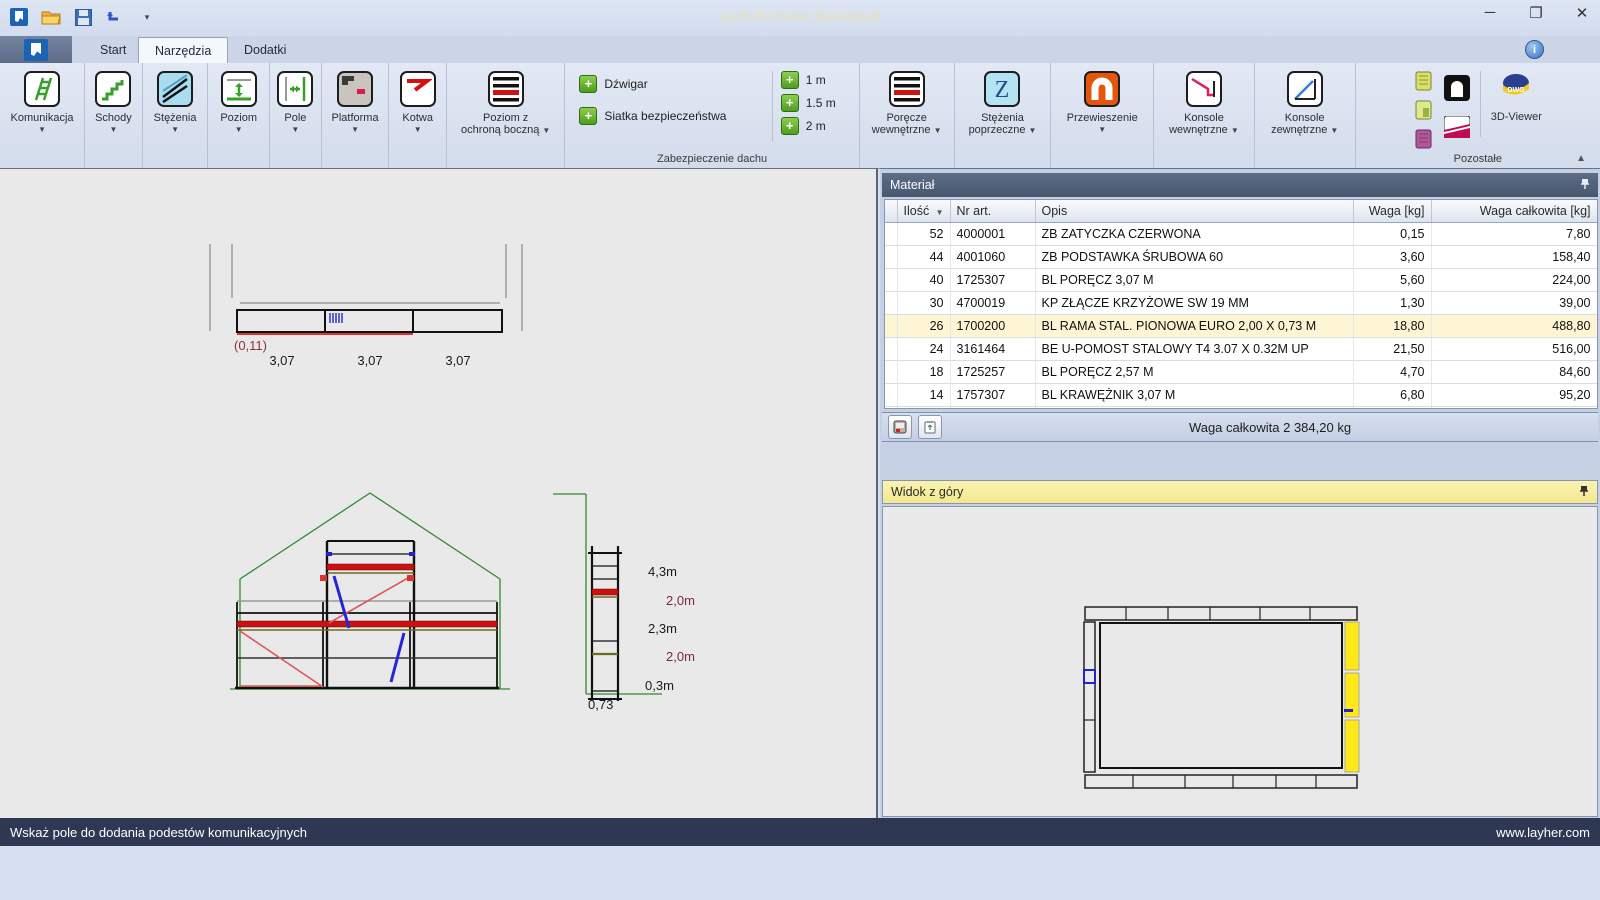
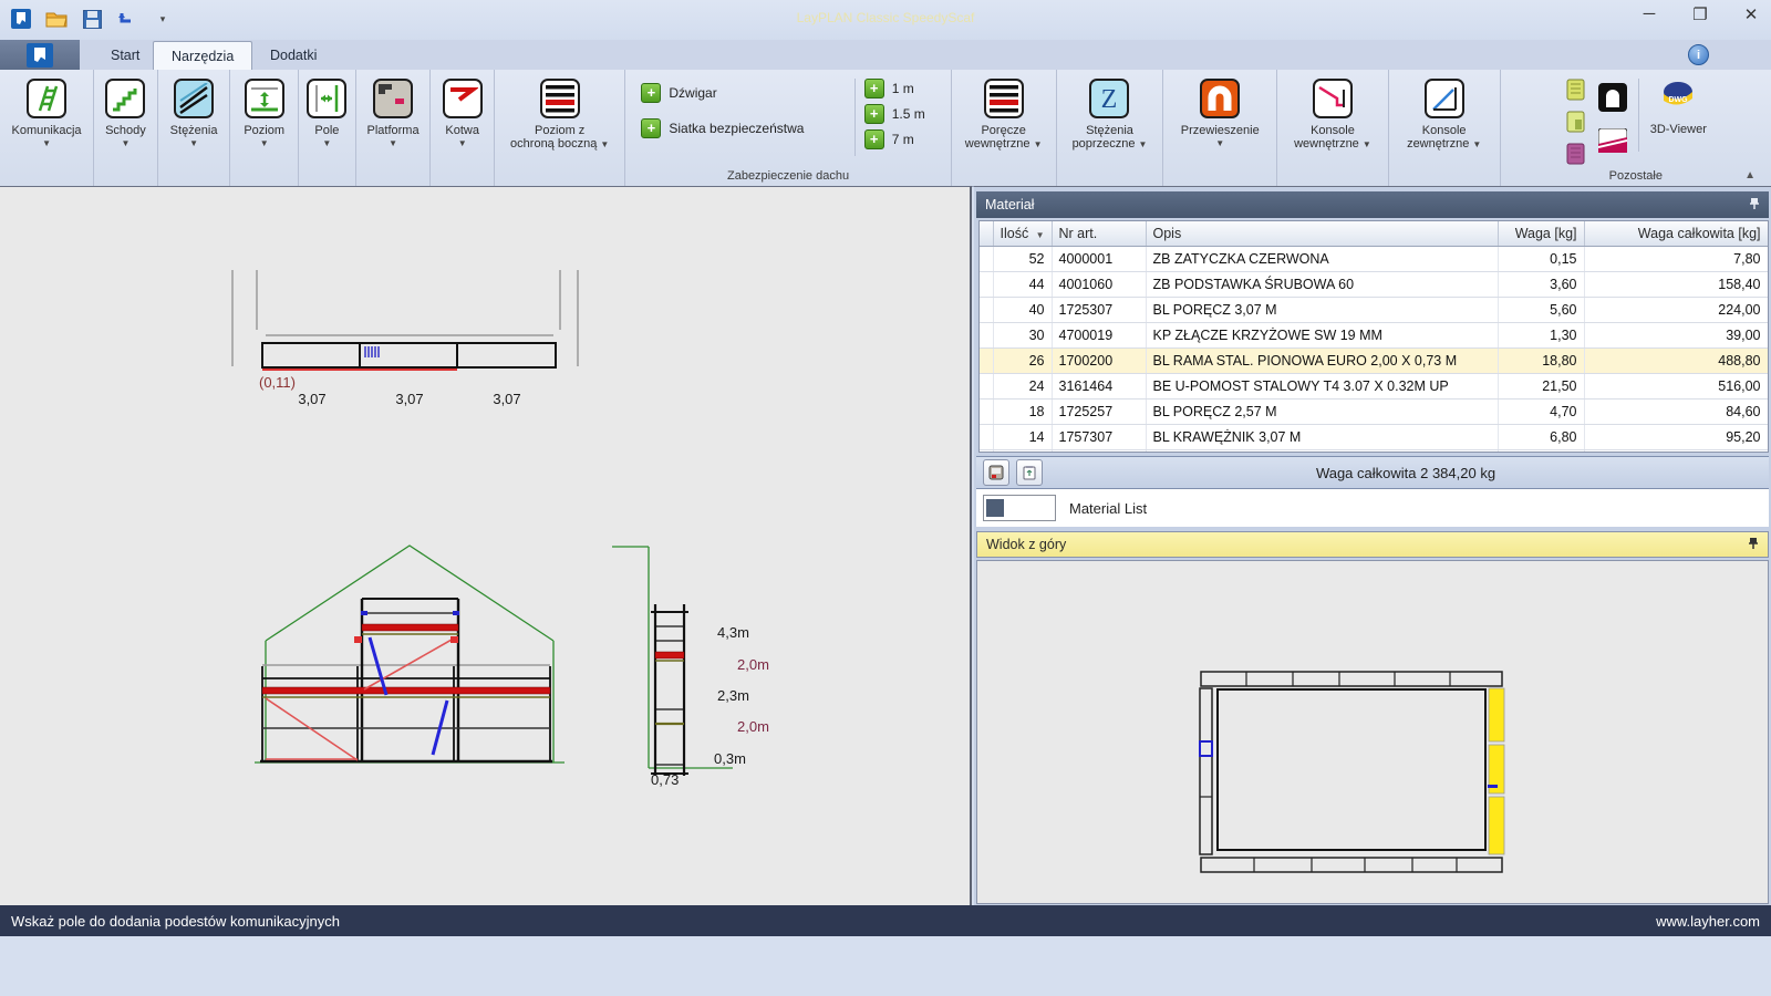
  ▾
  LayPLAN Classic SpeedyScaf
  ─
  ❐
  ✕
  Start
  Narzędzia
  Dodatki
  i
  Komunikacja
  ▼
  Schody
  ▼
  Stężenia
  ▼
  Poziom
  ▼
  Pole
  ▼
  Platforma
  ▼
  Kotwa
  ▼
  Poziom z
  ochroną boczną ▼
  +
  Dźwigar
  +
  Siatka bezpieczeństwa
  +
  1 m
  +
  1.5 m
  +
- 2 m
+ 7 m
  Zabezpieczenie dachu
  Poręcze
  wewnętrzne ▼
  Z
  Stężenia
  poprzeczne ▼
  Przewieszenie
  ▼
  Konsole
  wewnętrzne ▼
  Konsole
  zewnętrzne ▼
  3D-Viewer
  Pozostałe
  ▲
  (0,11)
  3,07
  3,07
  3,07
  4,3m
  2,0m
  2,3m
  2,0m
  0,3m
  0,73
  Materiał
  	Ilość ▼	Nr art.	Opis	Waga [kg]	Waga całkowita [kg]
  	52	4000001	ZB ZATYCZKA CZERWONA	0,15	7,80
  	44	4001060	ZB PODSTAWKA ŚRUBOWA 60	3,60	158,40
  	40	1725307	BL PORĘCZ 3,07 M	5,60	224,00
  	30	4700019	KP ZŁĄCZE KRZYŻOWE SW 19 MM	1,30	39,00
  	26	1700200	BL RAMA STAL. PIONOWA EURO 2,00 X 0,73 M	18,80	488,80
  	24	3161464	BE U-POMOST STALOWY T4 3.07 X 0.32M UP	21,50	516,00
  	18	1725257	BL PORĘCZ 2,57 M	4,70	84,60
  	14	1757307	BL KRAWĘŻNIK 3,07 M	6,80	95,20
  Waga całkowita 2 384,20 kg
+ Material List
  Widok z góry
  Wskaż pole do dodania podestów komunikacyjnych
  www.layher.com
